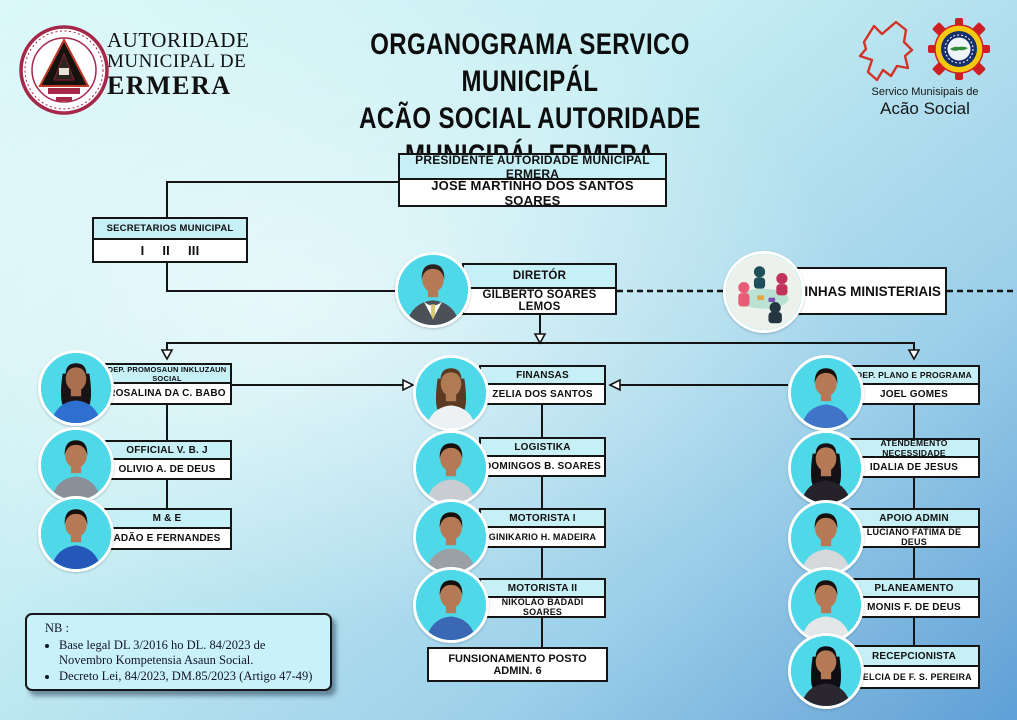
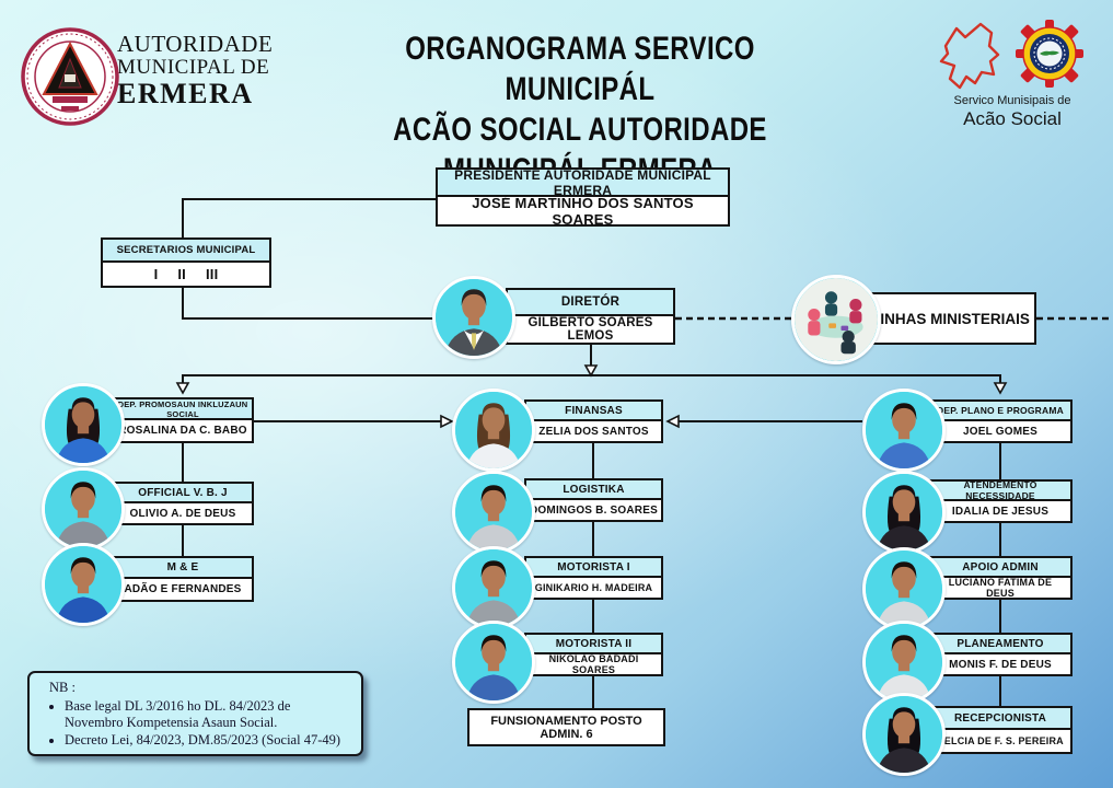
  AUTORIDADE
  MUNICIPAL DE
  ERMERA
  ORGANOGRAMA SERVICO MUNICIPÁL
  Servico Munisipais de
  Acão Social
  PRESIDENTE AUTORIDADE MUNICIPAL ERMERA
  JOSÉ MARTINHO DOS SANTOS SOARES
  SECRETARIOS MUNICIPAL
  I
  II
  III
  DIRETÓR
  GILBERTO SOARES LEMOS
  INHAS MINISTERIAIS
  DEP. PROMOSAUN INKLUZAUN SOCIAL
  OSALINA DA C. BABO
  OFFICIAL V. B. J
  OLIVIO A. DE DEUS
  M & E
  ADÃO E FERNANDES
  FINANSAS
  ZELIA DOS SANTOS
  LOGISTIKA
  OMINGOS B. SOARES
  MOTORISTA I
  GINIKARIO H. MADEIRA
  MOTORISTA II
  NIKOLÃO BADADI SOARES
  FUNSIONAMENTO POSTO ADMIN. 6
  EP. PLANO E PROGRAMA
  JOEL GOMES
  ATENDEMENTO NECESSIDADE
  IDALIA DE JESUS
  APOIO ADMIN
  LUCIANO FATIMA DE DEUS
  PLANEAMENTO
  MONIS F. DE DEUS
  RECEPCIONISTA
  ELCIA DE F. S. PEREIRA
  NB :
  Base legal DL 3/2016 ho DL. 84/2023 de Novembro Kompetensia Asaun Social.
- Decreto Lei, 84/2023, DM.85/2023 (Artigo 47-49)
+ Decreto Lei, 84/2023, DM.85/2023 (Social 47-49)
